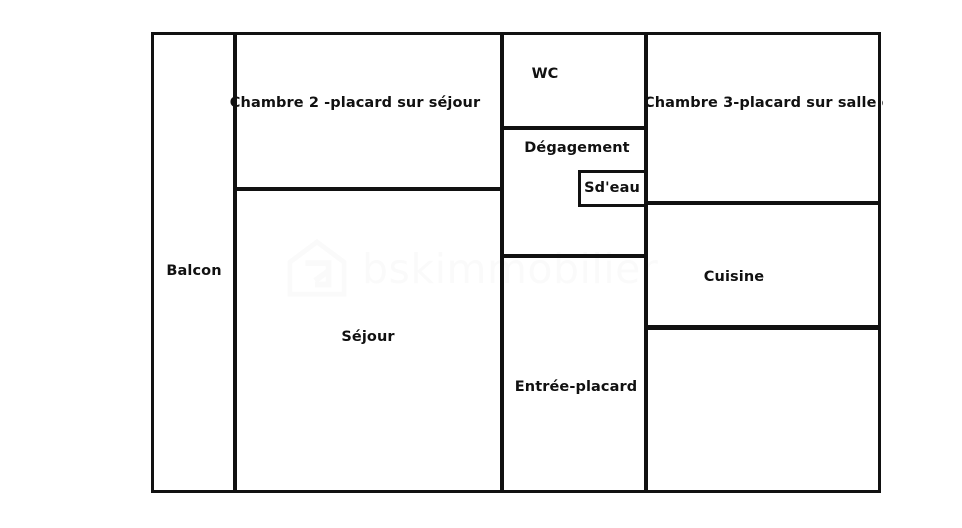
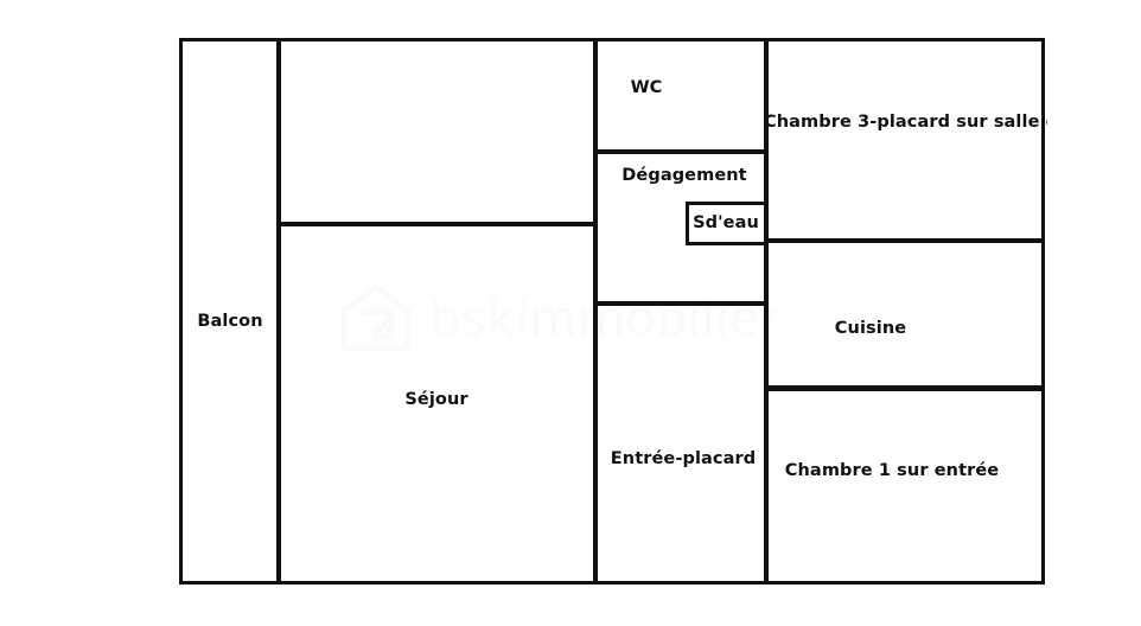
  bskimmobilier
  Balcon
- Chambre 2 -placard sur séjour
  Séjour
  WC
  Dégagement
  Sd'eau
  Entrée-placard
  Chambre 3-placard sur salle
  Cuisine
+ Chambre 1 sur entrée
